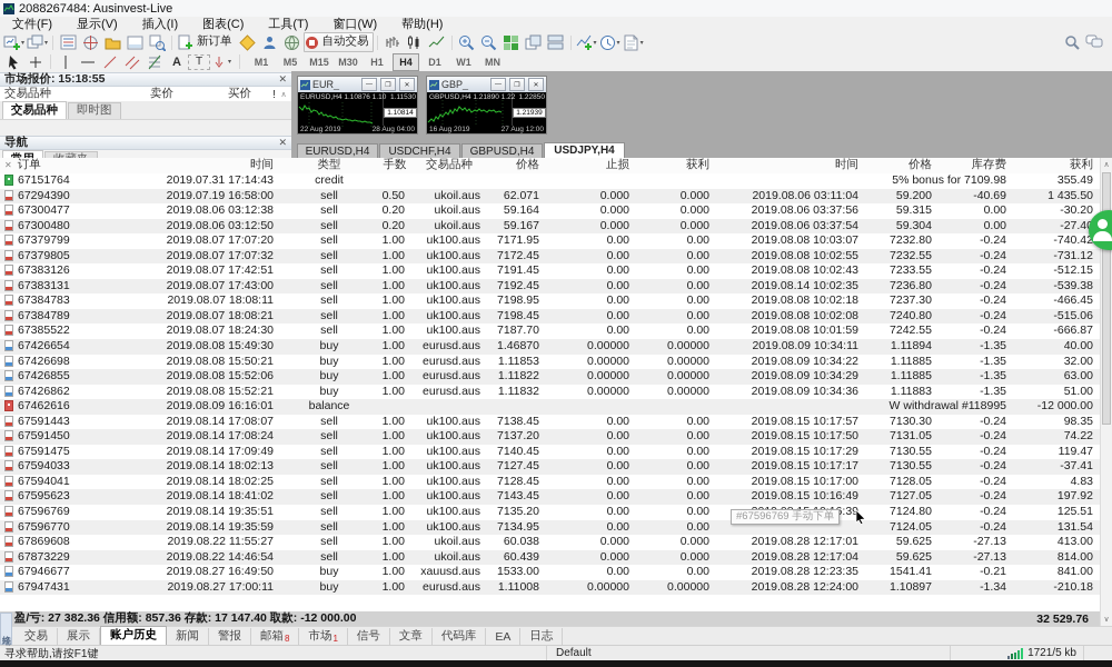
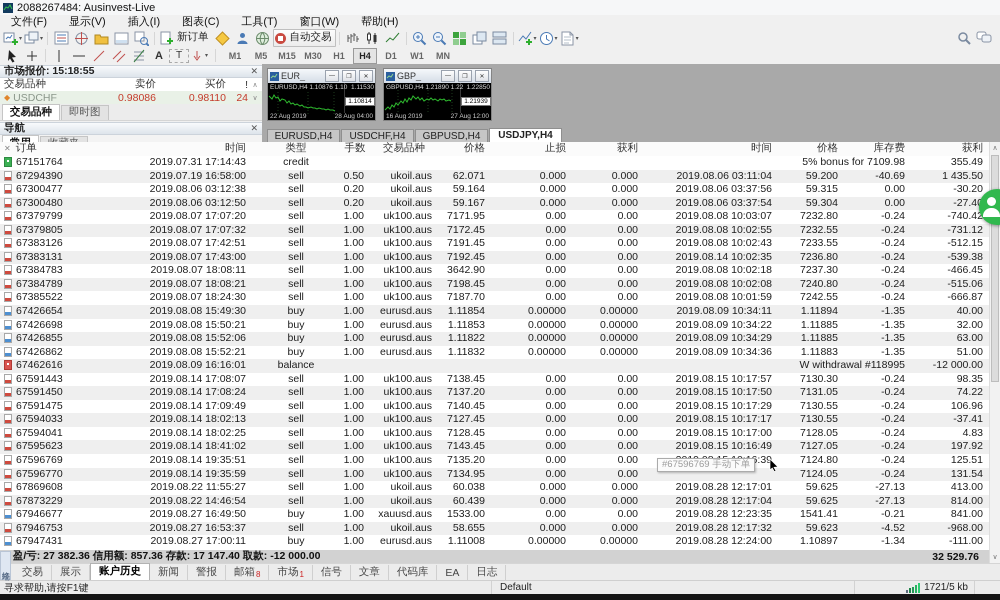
  2088267484: Ausinvest-Live
  文件(F)
  显示(V)
  插入(I)
  图表(C)
  工具(T)
  窗口(W)
  帮助(H)
  新订单
  自动交易
  A
  T
  M1
  M5
  M15
  M30
  H1
  H4
  D1
  W1
  MN
  市场报价: 15:18:55
  ✕
  交易品种
  卖价
  买价
  !
+ ◆
+ USDCHF
+ 0.98086
+ 0.98110
+ 24
  交易品种
  即时图
  导航
  ✕
  EUR_
  GBP_
  EURUSD,H4
  USDCHF,H4
  GBPUSD,H4
  USDJPY,H4
  ✕ 订单	时间	类型	手数	交易品种	价格	止损	获利	时间	价格	库存费	获利
  67151764	2019.07.31 17:14:43	credit						5% bonus for 7109.98	355.49
  67294390	2019.07.19 16:58:00	sell	0.50	ukoil.aus	62.071	0.000	0.000	2019.08.06 03:11:04	59.200	-40.69	1 435.50
  67300477	2019.08.06 03:12:38	sell	0.20	ukoil.aus	59.164	0.000	0.000	2019.08.06 03:37:56	59.315	0.00	-30.20
  67300480	2019.08.06 03:12:50	sell	0.20	ukoil.aus	59.167	0.000	0.000	2019.08.06 03:37:54	59.304	0.00	-27.4
  67379799	2019.08.07 17:07:20	sell	1.00	uk100.aus	7171.95	0.00	0.00	2019.08.08 10:03:07	7232.80	-0.24	-740.42
  67379805	2019.08.07 17:07:32	sell	1.00	uk100.aus	7172.45	0.00	0.00	2019.08.08 10:02:55	7232.55	-0.24	-731.12
  67383126	2019.08.07 17:42:51	sell	1.00	uk100.aus	7191.45	0.00	0.00	2019.08.08 10:02:43	7233.55	-0.24	-512.15
  67383131	2019.08.07 17:43:00	sell	1.00	uk100.aus	7192.45	0.00	0.00	2019.08.14 10:02:35	7236.80	-0.24	-539.38
- 67384783	2019.08.07 18:08:11	sell	1.00	uk100.aus	7198.95	0.00	0.00	2019.08.08 10:02:18	7237.30	-0.24	-466.45
+ 67384783	2019.08.07 18:08:11	sell	1.00	uk100.aus	3642.90	0.00	0.00	2019.08.08 10:02:18	7237.30	-0.24	-466.45
  67384789	2019.08.07 18:08:21	sell	1.00	uk100.aus	7198.45	0.00	0.00	2019.08.08 10:02:08	7240.80	-0.24	-515.06
  67385522	2019.08.07 18:24:30	sell	1.00	uk100.aus	7187.70	0.00	0.00	2019.08.08 10:01:59	7242.55	-0.24	-666.87
- 67426654	2019.08.08 15:49:30	buy	1.00	eurusd.aus	1.46870	0.00000	0.00000	2019.08.09 10:34:11	1.11894	-1.35	40.00
+ 67426654	2019.08.08 15:49:30	buy	1.00	eurusd.aus	1.11854	0.00000	0.00000	2019.08.09 10:34:11	1.11894	-1.35	40.00
  67426698	2019.08.08 15:50:21	buy	1.00	eurusd.aus	1.11853	0.00000	0.00000	2019.08.09 10:34:22	1.11885	-1.35	32.00
  67426855	2019.08.08 15:52:06	buy	1.00	eurusd.aus	1.11822	0.00000	0.00000	2019.08.09 10:34:29	1.11885	-1.35	63.00
  67426862	2019.08.08 15:52:21	buy	1.00	eurusd.aus	1.11832	0.00000	0.00000	2019.08.09 10:34:36	1.11883	-1.35	51.00
  67462616	2019.08.09 16:16:01	balance						W withdrawal #118995	-12 000.00
  67591443	2019.08.14 17:08:07	sell	1.00	uk100.aus	7138.45	0.00	0.00	2019.08.15 10:17:57	7130.30	-0.24	98.35
  67591450	2019.08.14 17:08:24	sell	1.00	uk100.aus	7137.20	0.00	0.00	2019.08.15 10:17:50	7131.05	-0.24	74.22
- 67591475	2019.08.14 17:09:49	sell	1.00	uk100.aus	7140.45	0.00	0.00	2019.08.15 10:17:29	7130.55	-0.24	119.47
+ 67591475	2019.08.14 17:09:49	sell	1.00	uk100.aus	7140.45	0.00	0.00	2019.08.15 10:17:29	7130.55	-0.24	106.96
  67594033	2019.08.14 18:02:13	sell	1.00	uk100.aus	7127.45	0.00	0.00	2019.08.15 10:17:17	7130.55	-0.24	-37.41
  67594041	2019.08.14 18:02:25	sell	1.00	uk100.aus	7128.45	0.00	0.00	2019.08.15 10:17:00	7128.05	-0.24	4.83
  67595623	2019.08.14 18:41:02	sell	1.00	uk100.aus	7143.45	0.00	0.00	2019.08.15 10:16:49	7127.05	-0.24	197.92
  67596769	2019.08.14 19:35:51	sell	1.00	uk100.aus	7135.20	0.00	0.00	:39	7124.80	-0.24	125.51
  67596770	2019.08.14 19:35:59	sell	1.00	uk100.aus	7134.95	0.00	0.00		7124.05	-0.24	131.54
  67869608	2019.08.22 11:55:27	sell	1.00	ukoil.aus	60.038	0.000	0.000	2019.08.28 12:17:01	59.625	-27.13	413.00
  67873229	2019.08.22 14:46:54	sell	1.00	ukoil.aus	60.439	0.000	0.000	2019.08.28 12:17:04	59.625	-27.13	814.00
  67946677	2019.08.27 16:49:50	buy	1.00	xauusd.aus	1533.00	0.00	0.00	2019.08.28 12:23:35	1541.41	-0.21	841.00
+ 67946753	2019.08.27 16:53:37	sell	1.00	ukoil.aus	58.655	0.000	0.000	2019.08.28 12:17:32	59.623	-4.52	-968.00
- 67947431	2019.08.27 17:00:11	buy	1.00	eurusd.aus	1.11008	0.00000	0.00000	2019.08.28 12:24:00	1.10897	-1.34	-210.18
+ 67947431	2019.08.27 17:00:11	buy	1.00	eurusd.aus	1.11008	0.00000	0.00000	2019.08.28 12:24:00	1.10897	-1.34	-111.00
  盈/亏: 27 382.36 信用额: 857.36 存款: 17 147.40 取款: -12 000.00
  32 529.76
  #67596769 手动下单
  交易
  展示
  账户历史
  新闻
  警报
  邮箱
  8
  市场
  1
  信号
  文章
  代码库
  EA
  日志
  寻求帮助,请按F1键
  Default
  1721/5 kb
